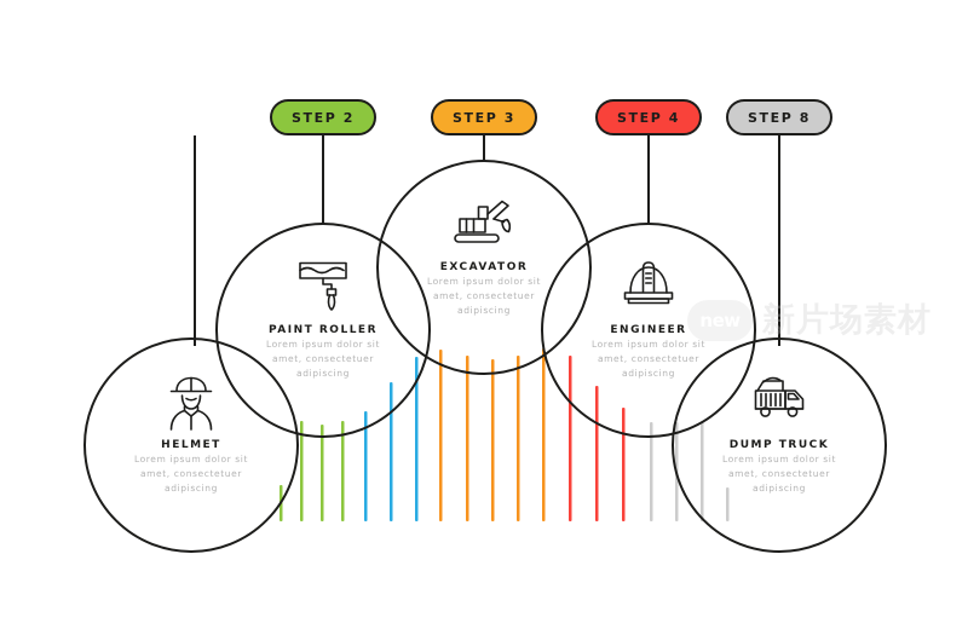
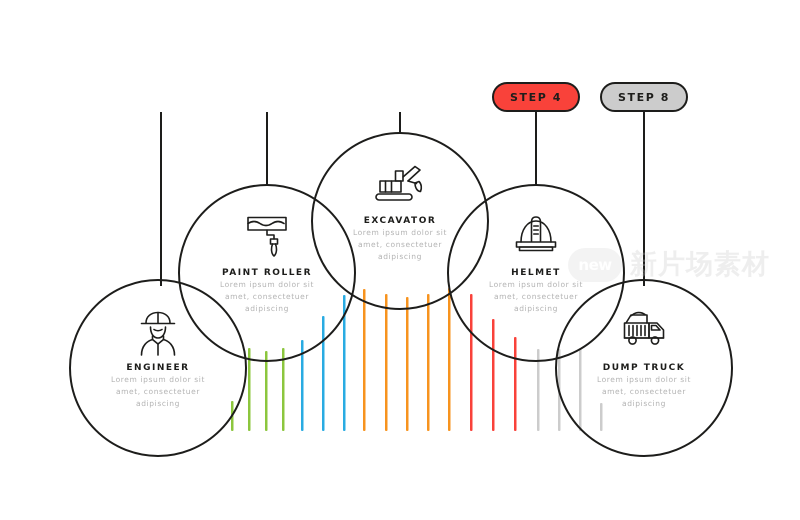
- STEP 2
- STEP 3
  STEP 4
  STEP 8
- HELMET
+ ENGINEER
  Lorem ipsum dolor sit
  amet, consectetuer
  adipiscing
  PAINT ROLLER
  Lorem ipsum dolor sit
  amet, consectetuer
  adipiscing
  EXCAVATOR
  Lorem ipsum dolor sit
  amet, consectetuer
  adipiscing
- ENGINEER
+ HELMET
  Lorem ipsum dolor sit
  amet, consectetuer
  adipiscing
  DUMP TRUCK
  Lorem ipsum dolor sit
  amet, consectetuer
  adipiscing
  新片场素材
